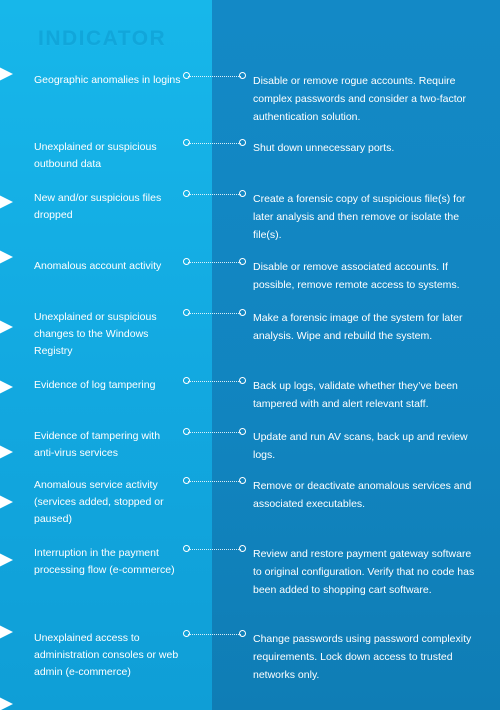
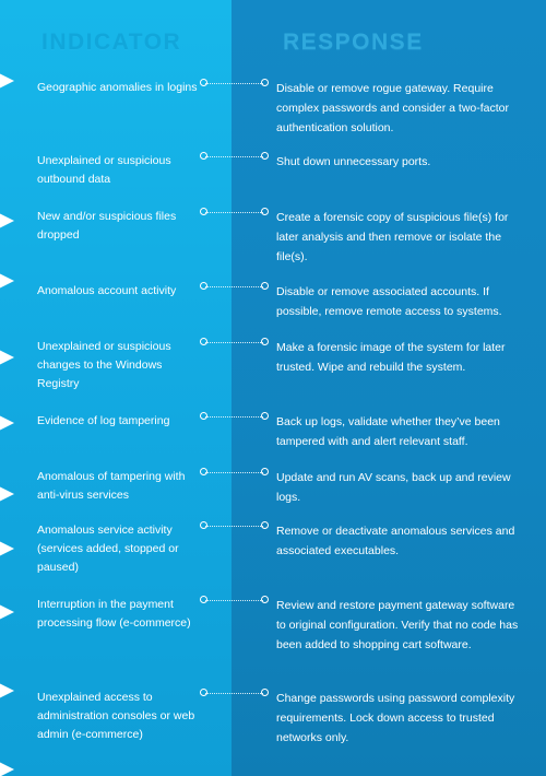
+ RESPONSE
  Geographic anomalies in logins
- Disable or remove rogue accounts. Require complex passwords and consider a two-factor authentication solution.
+ Disable or remove rogue gateway. Require complex passwords and consider a two-factor authentication solution.
  Unexplained or suspicious outbound data
  Shut down unnecessary ports.
  New and/or suspicious files dropped
  Create a forensic copy of suspicious file(s) for later analysis and then remove or isolate the file(s).
  Anomalous account activity
  Disable or remove associated accounts. If possible, remove remote access to systems.
  Unexplained or suspicious changes to the Windows Registry
- Make a forensic image of the system for later analysis. Wipe and rebuild the system.
+ Make a forensic image of the system for later trusted. Wipe and rebuild the system.
  Evidence of log tampering
  Back up logs, validate whether they’ve been tampered with and alert relevant staff.
- Evidence of tampering with anti-virus services
+ Anomalous of tampering with anti-virus services
  Update and run AV scans, back up and review logs.
  Anomalous service activity (services added, stopped or paused)
  Remove or deactivate anomalous services and associated executables.
  Interruption in the payment processing flow (e-commerce)
  Review and restore payment gateway software to original configuration. Verify that no code has been added to shopping cart software.
  Unexplained access to administration consoles or web admin (e-commerce)
  Change passwords using password complexity requirements. Lock down access to trusted networks only.
